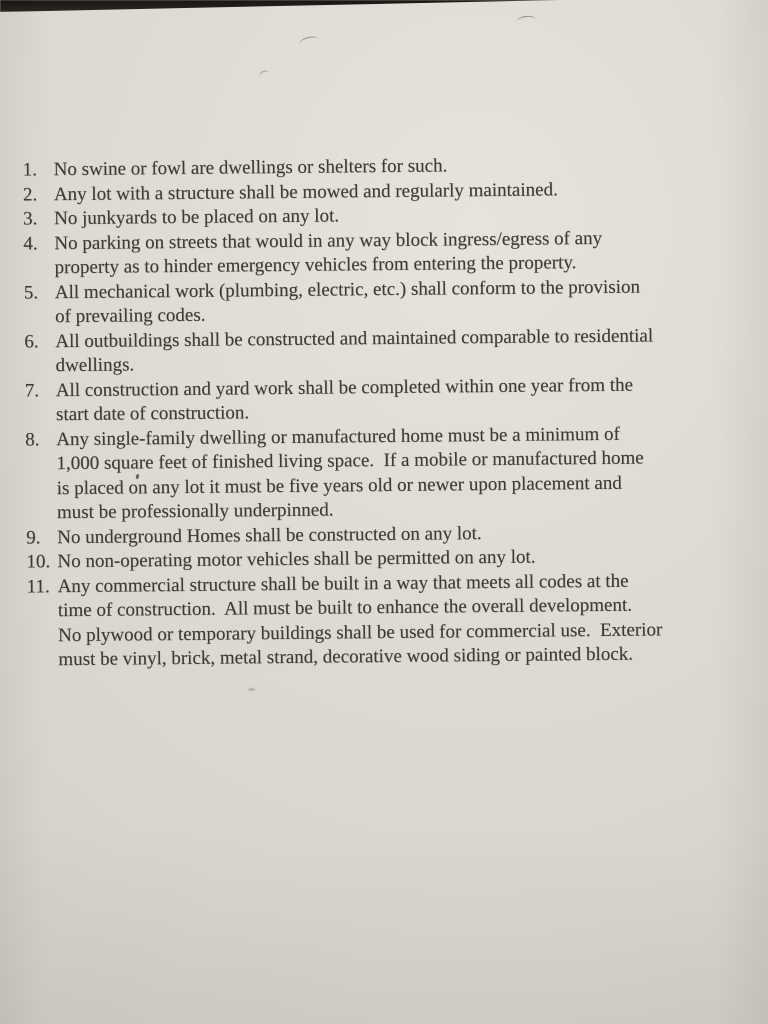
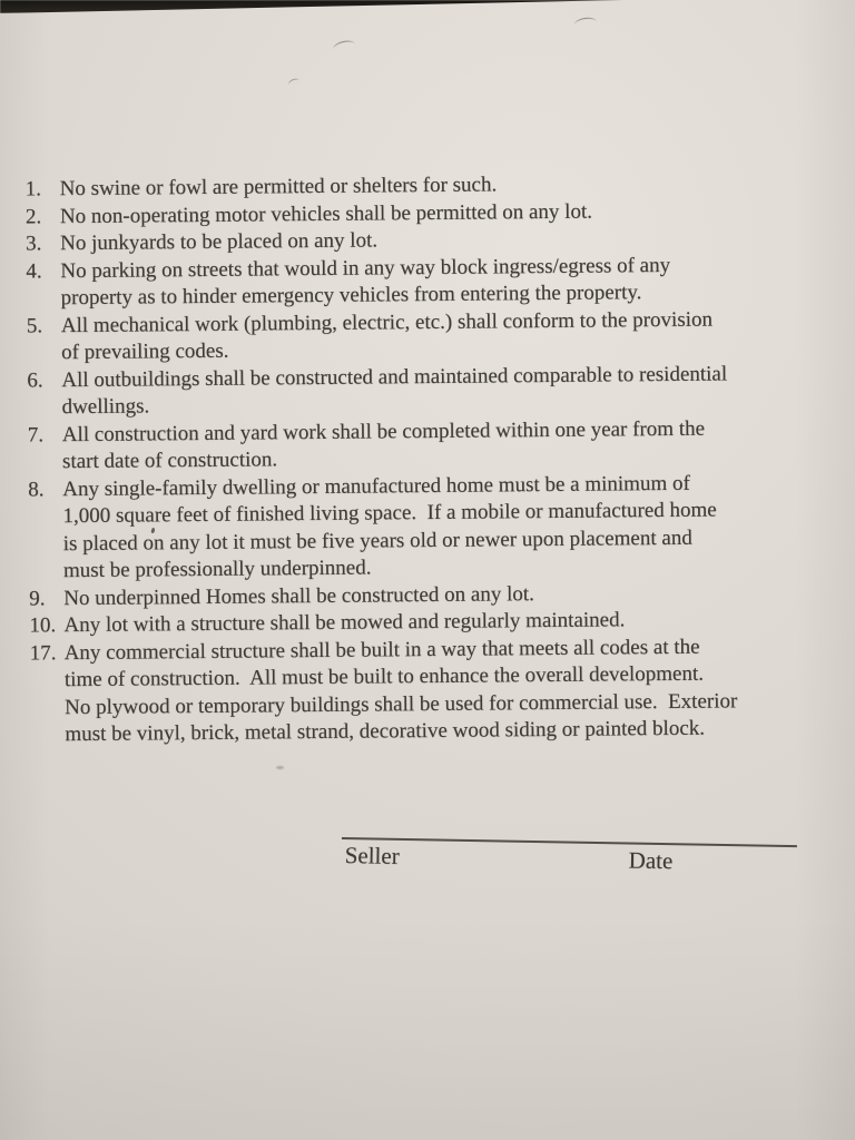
  1.
- No swine or fowl are dwellings or shelters for such.
+ No swine or fowl are permitted or shelters for such.
  2.
- Any lot with a structure shall be mowed and regularly maintained.
+ No non-operating motor vehicles shall be permitted on any lot.
  3.
  No junkyards to be placed on any lot.
  4.
  No parking on streets that would in any way block ingress/egress of any
  property as to hinder emergency vehicles from entering the property.
  5.
  All mechanical work (plumbing, electric, etc.) shall conform to the provision
  of prevailing codes.
  6.
  All outbuildings shall be constructed and maintained comparable to residential
  dwellings.
  7.
  All construction and yard work shall be completed within one year from the
  start date of construction.
  8.
  Any single-family dwelling or manufactured home must be a minimum of
  1,000 square feet of finished living space. If a mobile or manufactured home
  is placed on any lot it must be five years old or newer upon placement and
  must be professionally underpinned.
  9.
- No underground Homes shall be constructed on any lot.
+ No underpinned Homes shall be constructed on any lot.
  10.
- No non-operating motor vehicles shall be permitted on any lot.
+ Any lot with a structure shall be mowed and regularly maintained.
- 11.
+ 17.
  Any commercial structure shall be built in a way that meets all codes at the
  time of construction. All must be built to enhance the overall development.
  No plywood or temporary buildings shall be used for commercial use. Exterior
  must be vinyl, brick, metal strand, decorative wood siding or painted block.
+ Seller
+ Date
